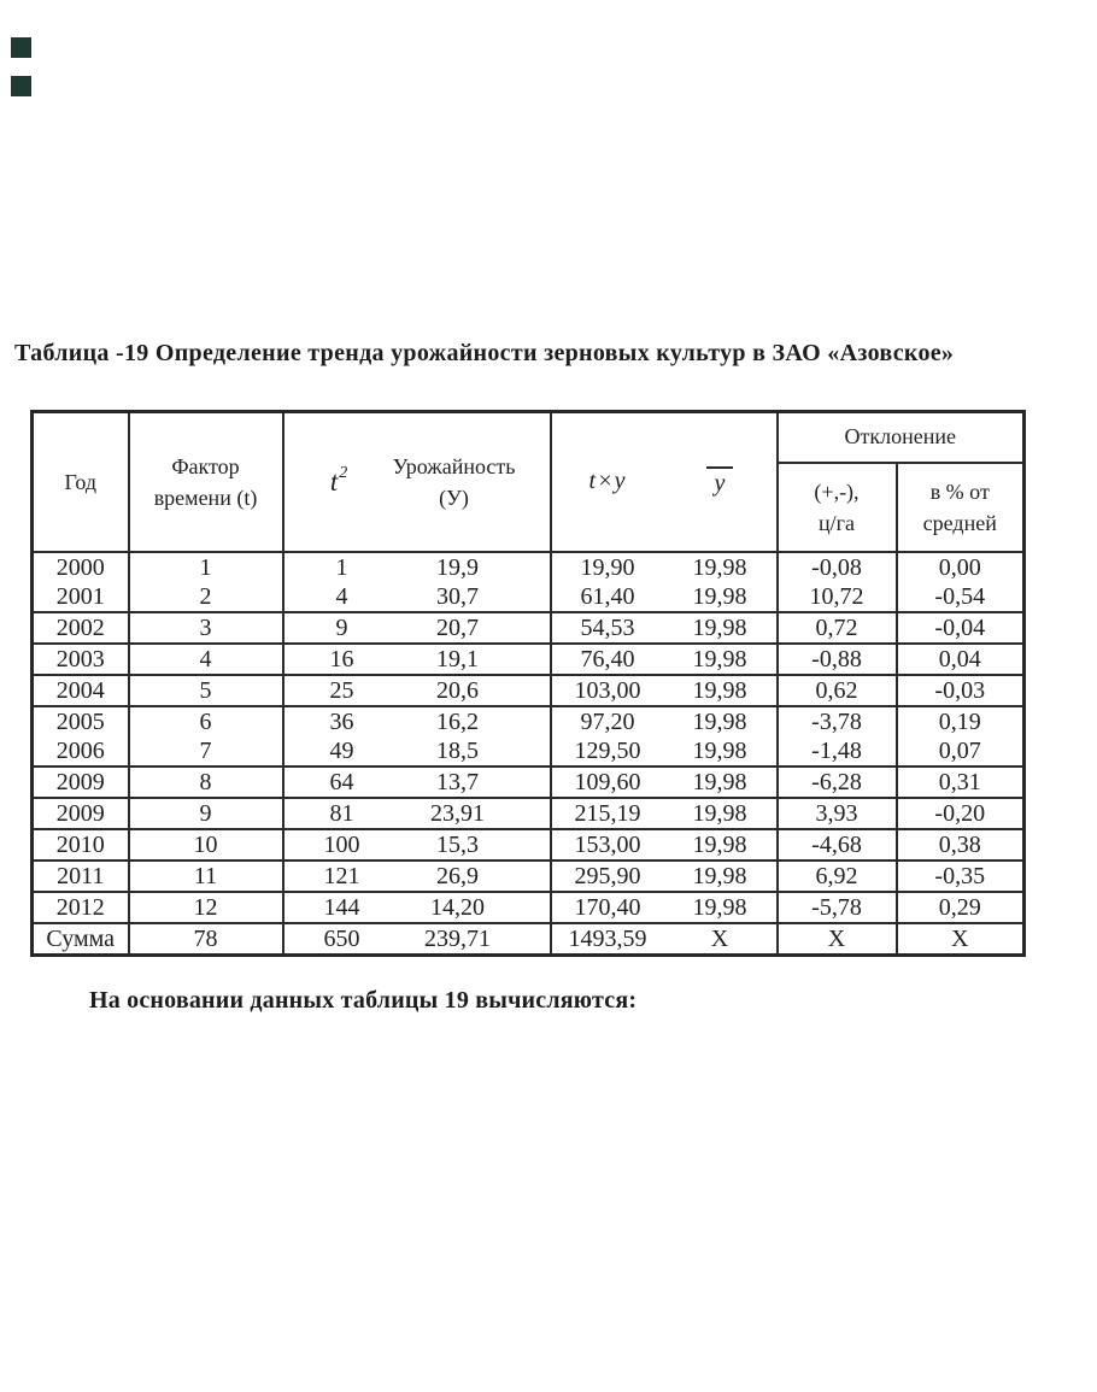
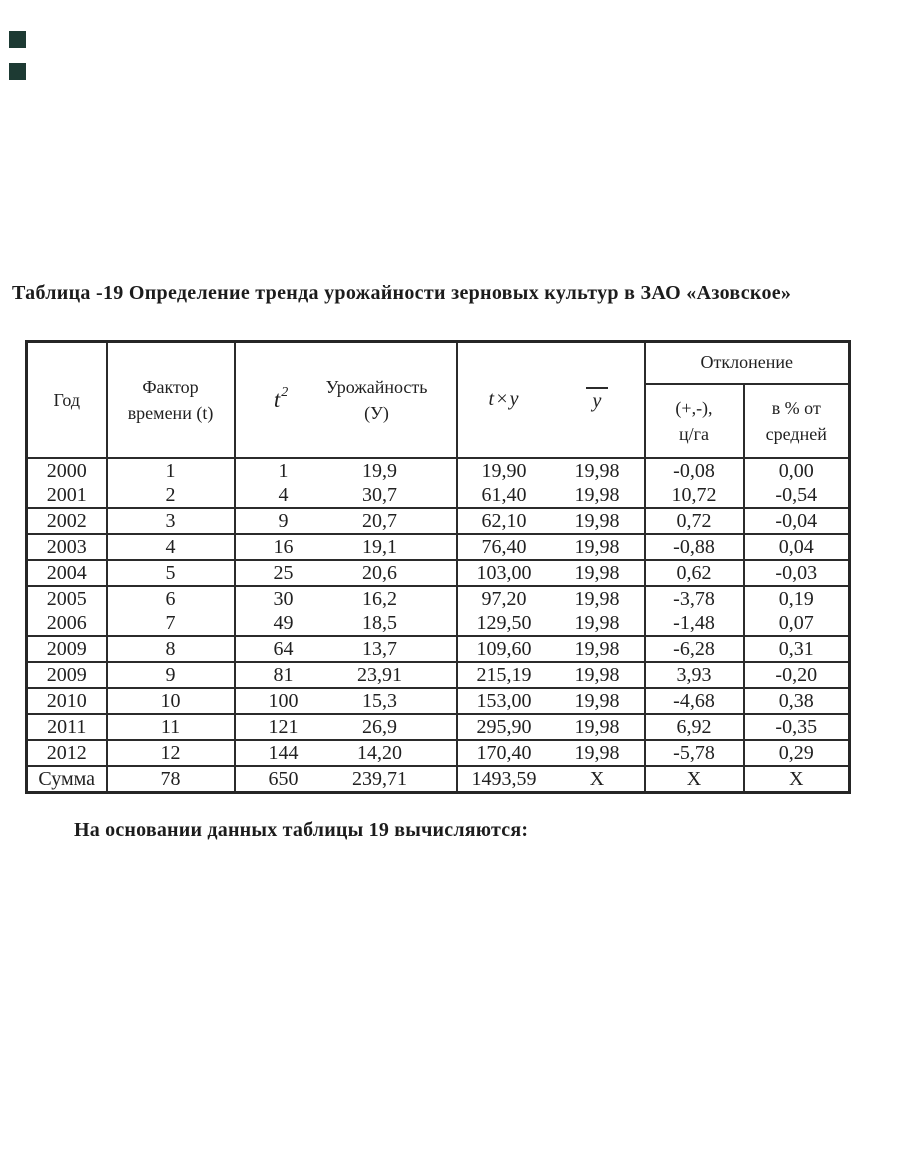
  Таблица -19 Определение тренда урожайности зерновых культур в ЗАО «Азовское»
  Год	Фактор времени (t)	t2 Урожайность (У)	t×y y	Отклонение
  (+,-), ц/га	в % от средней
  2000	1	1 19,9	19,90 19,98	-0,08	0,00
  2001	2	4 30,7	61,40 19,98	10,72	-0,54
- 2002	3	9 20,7	54,53 19,98	0,72	-0,04
+ 2002	3	9 20,7	62,10 19,98	0,72	-0,04
  2003	4	16 19,1	76,40 19,98	-0,88	0,04
  2004	5	25 20,6	103,00 19,98	0,62	-0,03
- 2005	6	36 16,2	97,20 19,98	-3,78	0,19
+ 2005	6	30 16,2	97,20 19,98	-3,78	0,19
  2006	7	49 18,5	129,50 19,98	-1,48	0,07
  2009	8	64 13,7	109,60 19,98	-6,28	0,31
  2009	9	81 23,91	215,19 19,98	3,93	-0,20
  2010	10	100 15,3	153,00 19,98	-4,68	0,38
  2011	11	121 26,9	295,90 19,98	6,92	-0,35
  2012	12	144 14,20	170,40 19,98	-5,78	0,29
  Сумма	78	650 239,71	1493,59 Х	Х	Х
  На основании данных таблицы 19 вычисляются:
